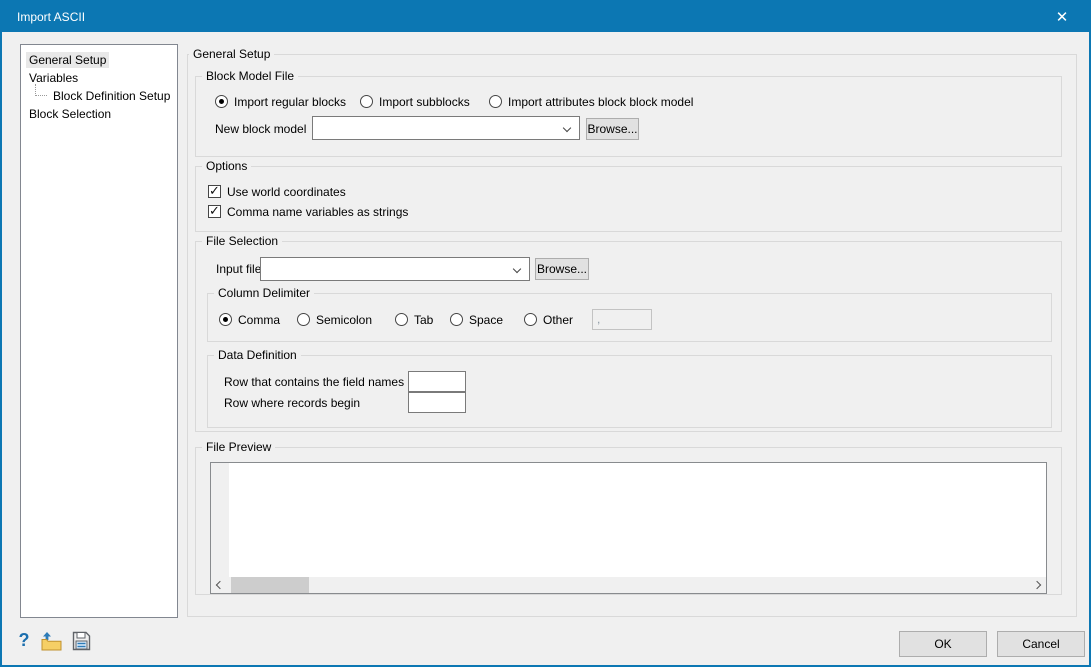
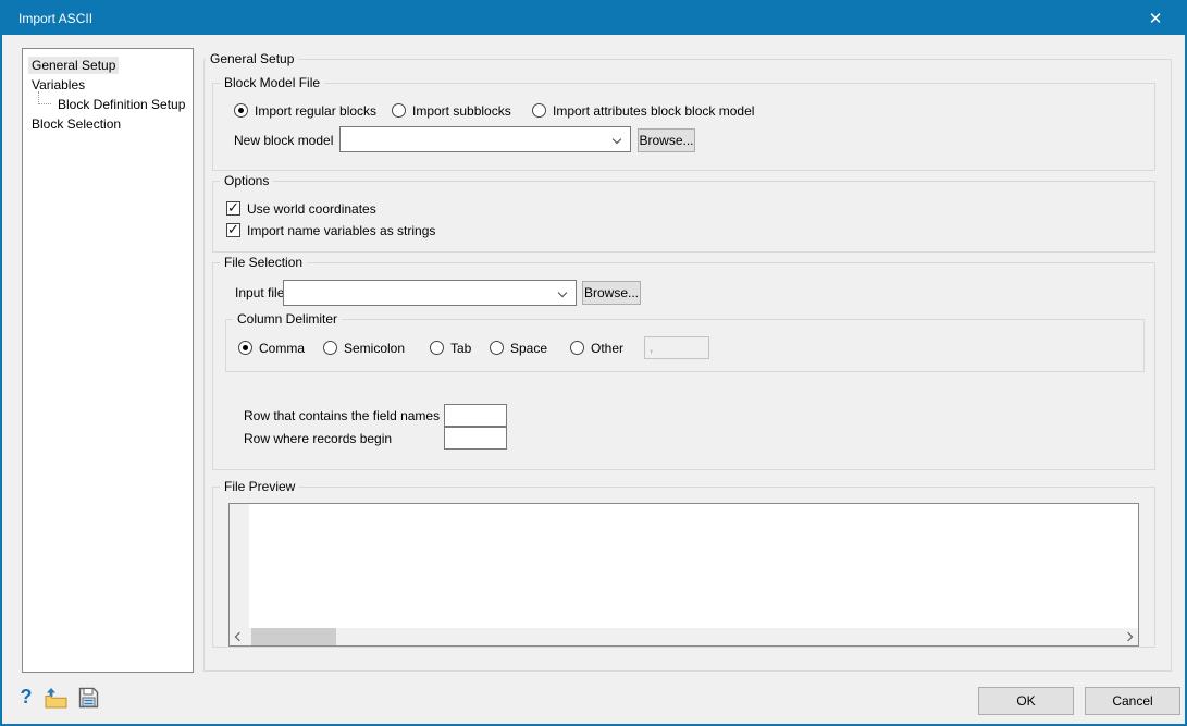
  Import ASCII
  ✕
  General Setup
  Variables
  Block Definition Setup
  Block Selection
  General Setup
  Block Model File
  Import regular blocks
  Import subblocks
  Import attributes block block model
  New block model
  Browse...
  Options
  Use world coordinates
- Comma name variables as strings
+ Import name variables as strings
  File Selection
  Input file
  Browse...
  Column Delimiter
  Comma
  Semicolon
  Tab
  Space
  Other
  ,
- Data Definition
  Row that contains the field names
  Row where records begin
  File Preview
  ?
  OK
  Cancel
